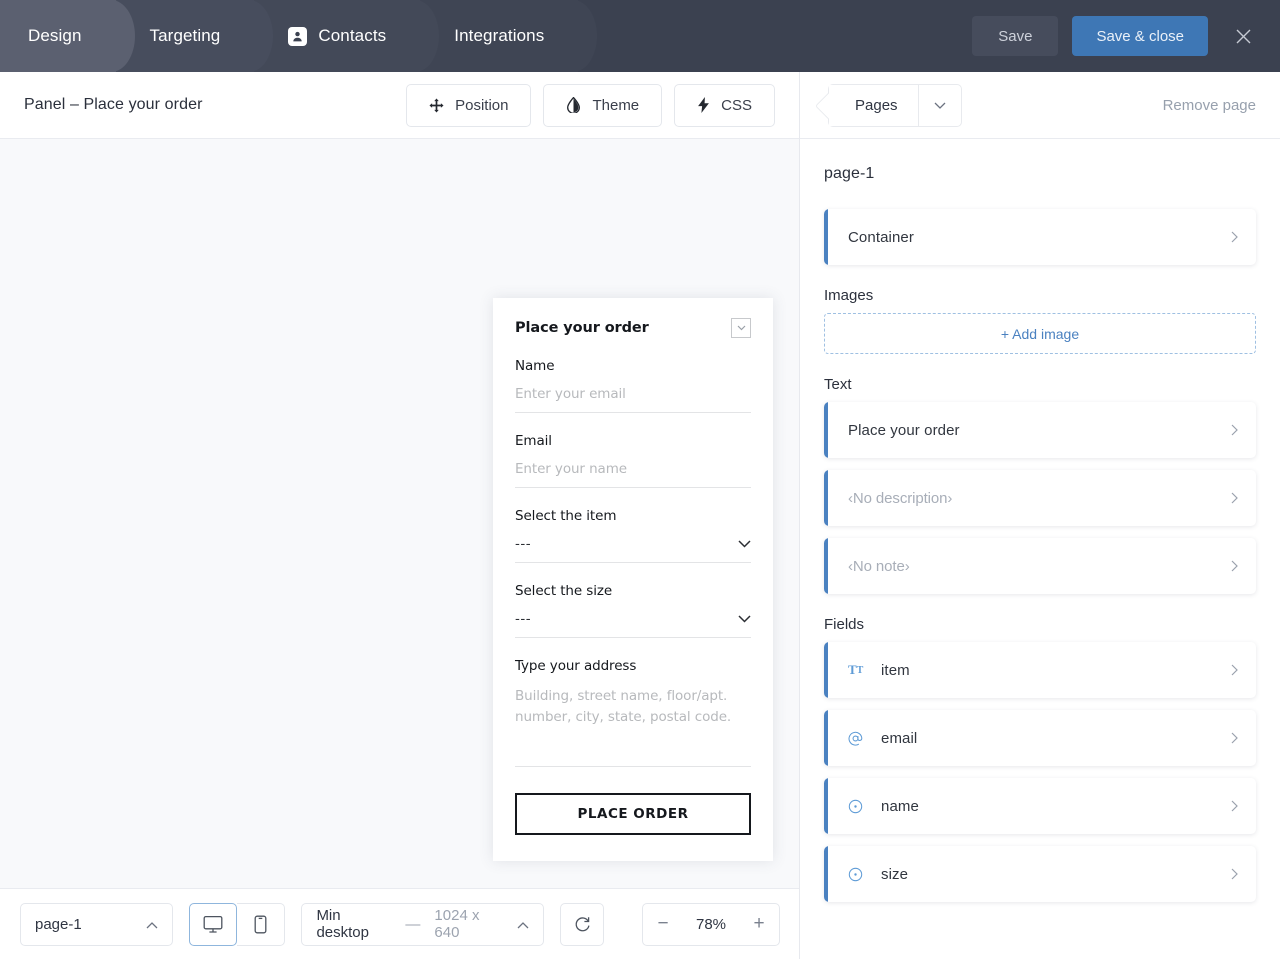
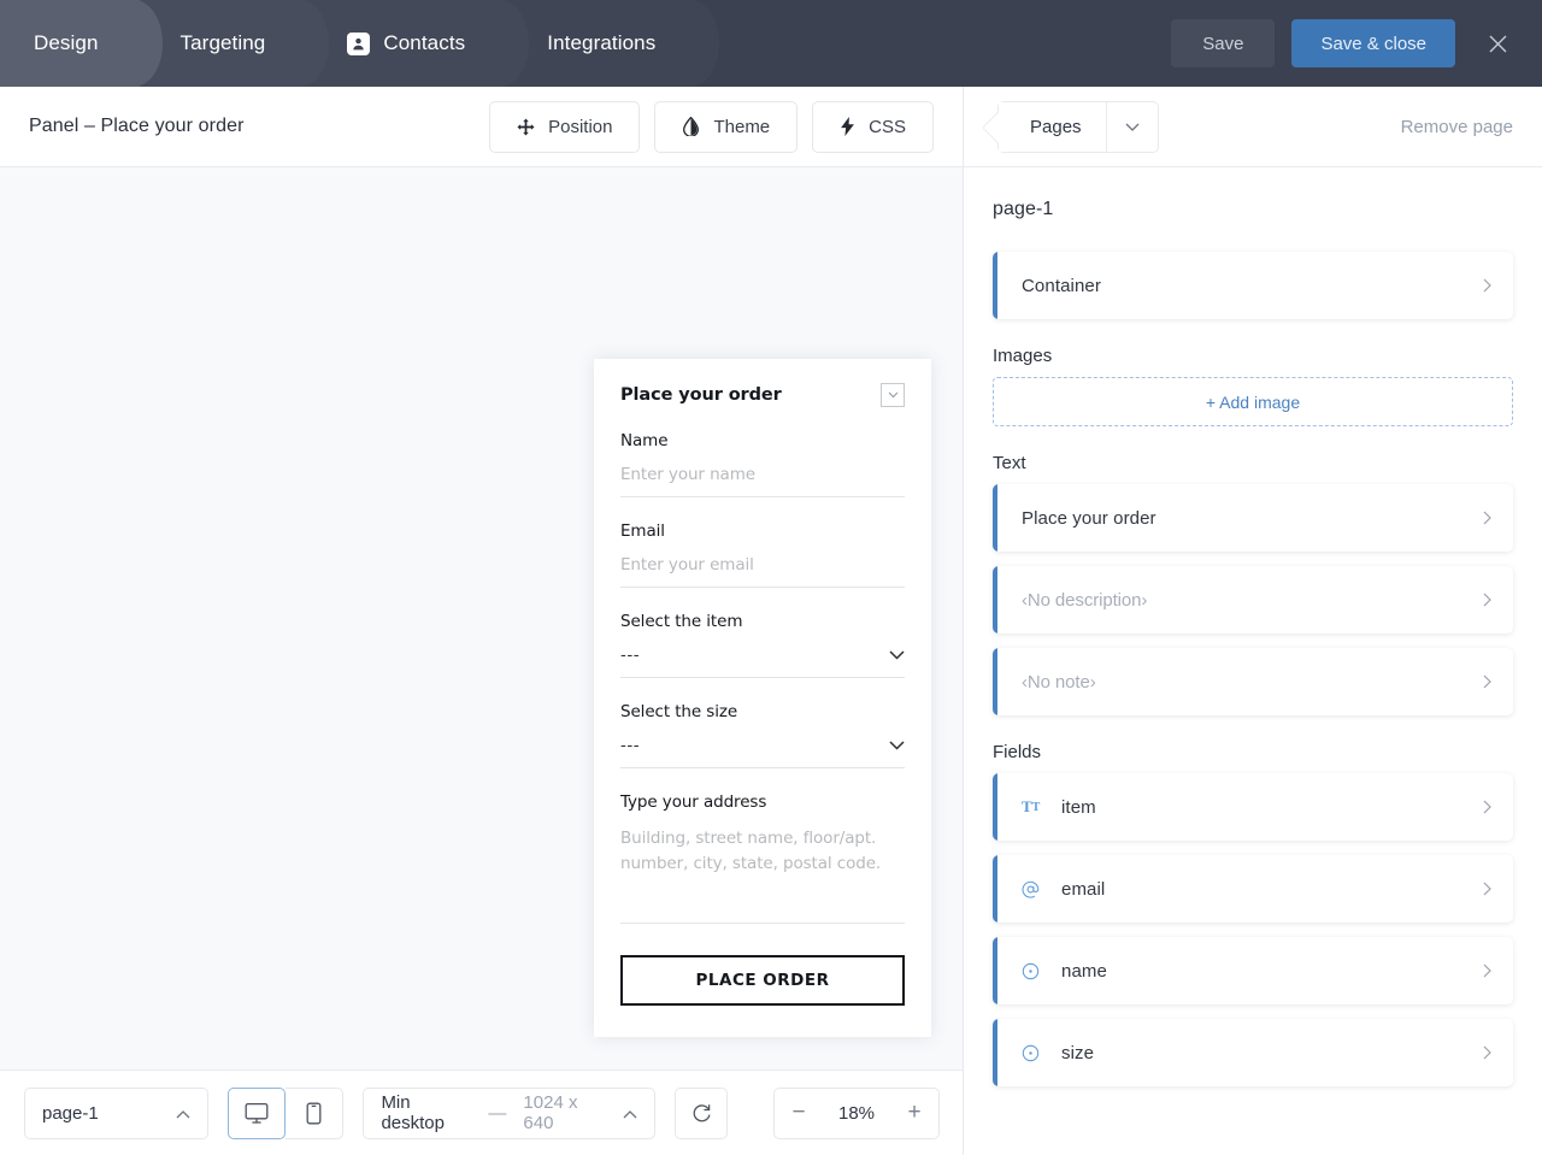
  Design
  Targeting
  Contacts
  Integrations
  Save
  Save & close
  Panel – Place your order
  Position
  Theme
  CSS
  Place your order
  Name
- Enter your email
+ Enter your name
  Email
- Enter your name
+ Enter your email
  Select the item
  ---
  Select the size
  ---
  Type your address
  Building, street name, floor/apt. number, city, state, postal code.
  PLACE ORDER
  page-1
  Min desktop
  —
  1024 x 640
  −
- 78%
+ 18%
  +
  Pages
  Remove page
  page-1
  Container
  Images
  + Add image
  Text
  Place your order
  ‹No description›
  ‹No note›
  Fields
  T
  T
  item
  email
  name
  size
